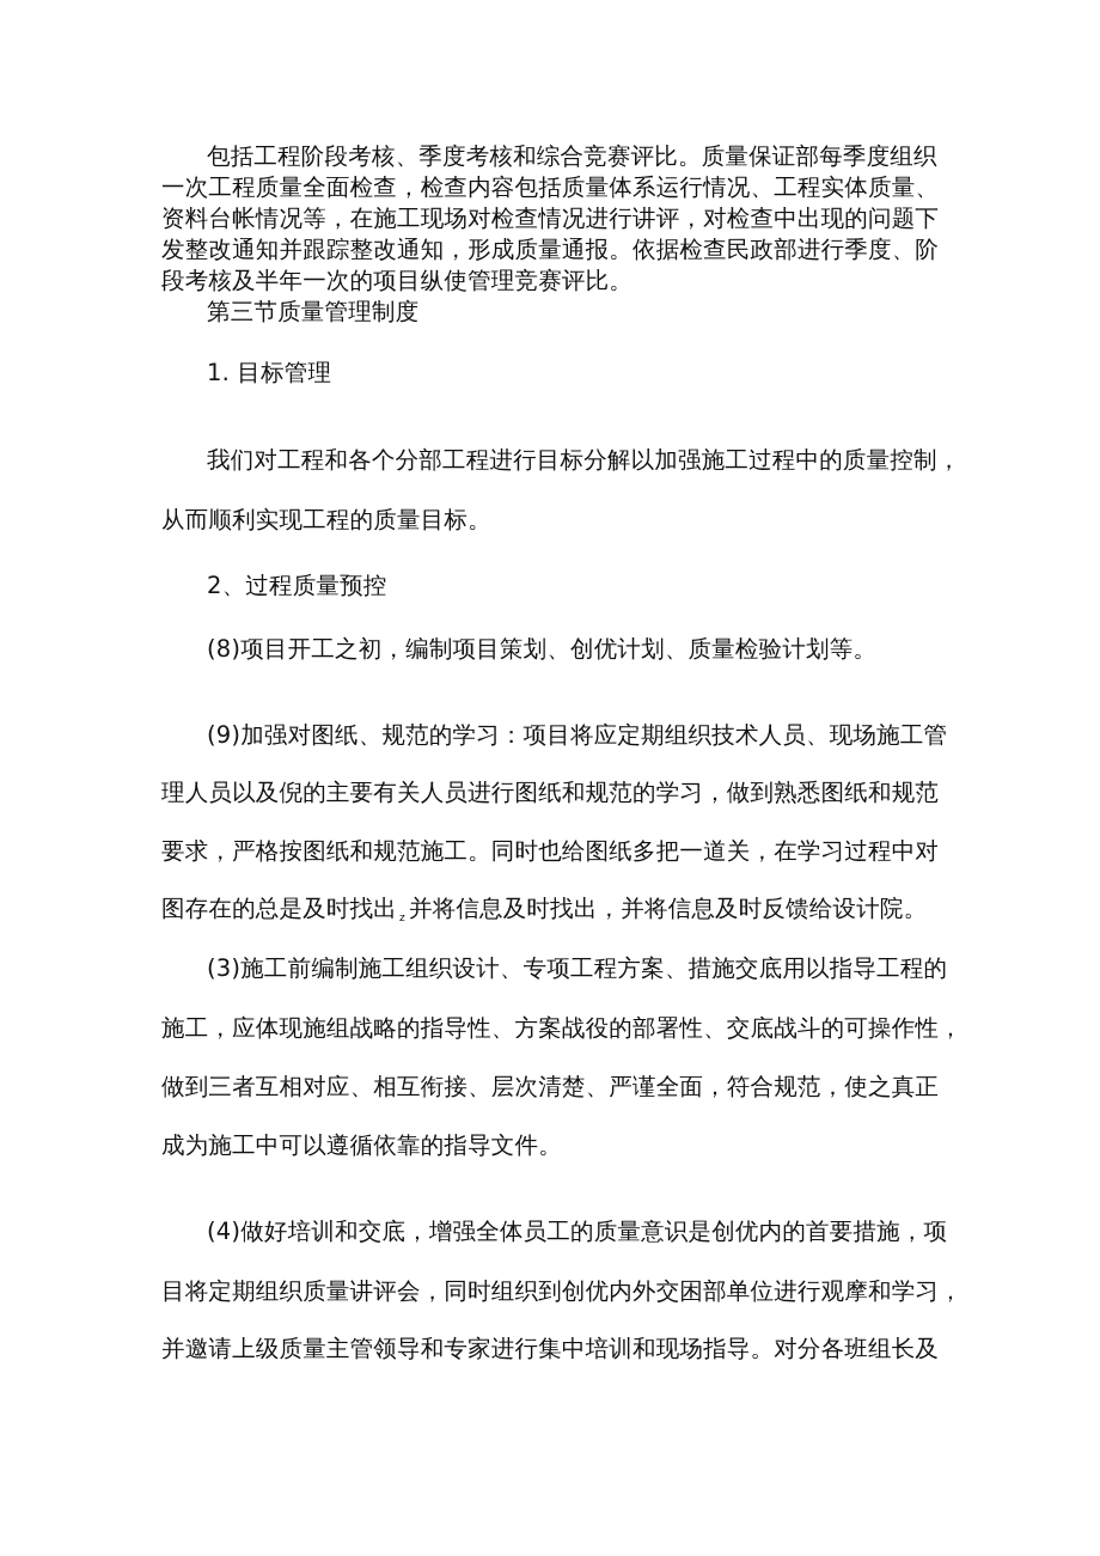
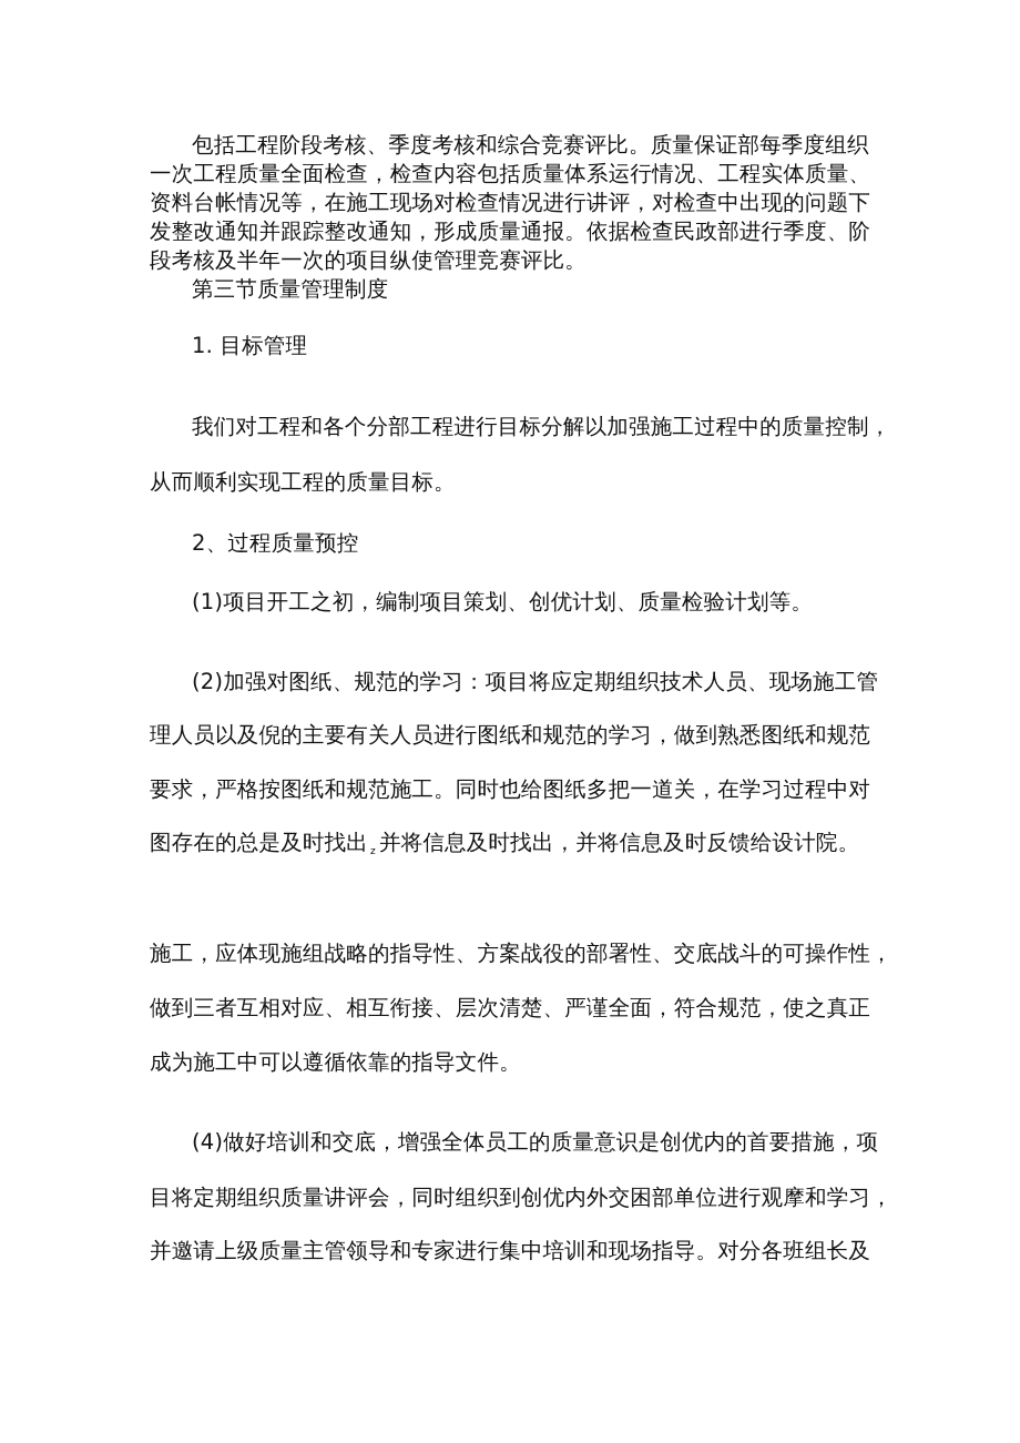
  包括工程阶段考核、季度考核和综合竞赛评比。质量保证部每季度组织
  一次工程质量全面检查，检查内容包括质量体系运行情况、工程实体质量、
  资料台帐情况等，在施工现场对检查情况进行讲评，对检查中出现的问题下
  发整改通知并跟踪整改通知，形成质量通报。依据检查民政部进行季度、阶
  段考核及半年一次的项目纵使管理竞赛评比。
  第三节质量管理制度
  1. 目标管理
  我们对工程和各个分部工程进行目标分解以加强施工过程中的质量控制，
  从而顺利实现工程的质量目标。
  2、过程质量预控
- (8)项目开工之初，编制项目策划、创优计划、质量检验计划等。
+ (1)项目开工之初，编制项目策划、创优计划、质量检验计划等。
- (9)加强对图纸、规范的学习：项目将应定期组织技术人员、现场施工管
+ (2)加强对图纸、规范的学习：项目将应定期组织技术人员、现场施工管
  理人员以及倪的主要有关人员进行图纸和规范的学习，做到熟悉图纸和规范
  要求，严格按图纸和规范施工。同时也给图纸多把一道关，在学习过程中对
  图存在的总是及时找出 z并将信息及时找出，并将信息及时反馈给设计院。
- (3)施工前编制施工组织设计、专项工程方案、措施交底用以指导工程的
  施工，应体现施组战略的指导性、方案战役的部署性、交底战斗的可操作性，
  做到三者互相对应、相互衔接、层次清楚、严谨全面，符合规范，使之真正
  成为施工中可以遵循依靠的指导文件。
  (4)做好培训和交底，增强全体员工的质量意识是创优内的首要措施，项
  目将定期组织质量讲评会，同时组织到创优内外交困部单位进行观摩和学习，
  并邀请上级质量主管领导和专家进行集中培训和现场指导。对分各班组长及
